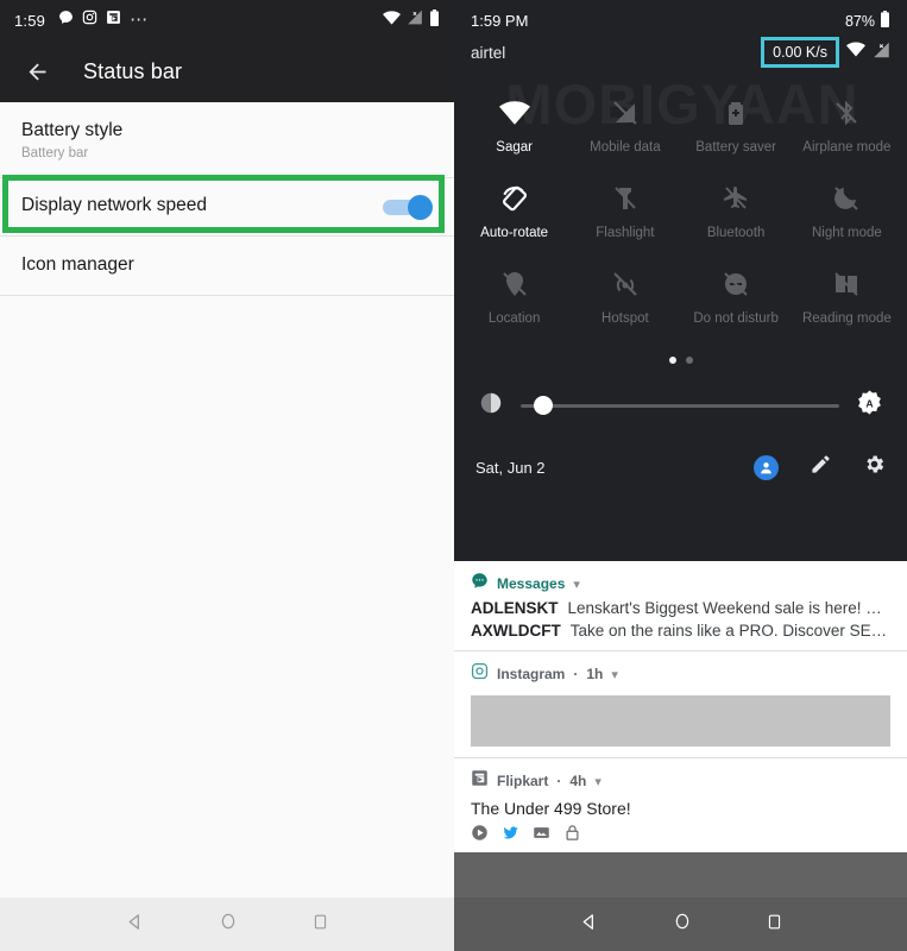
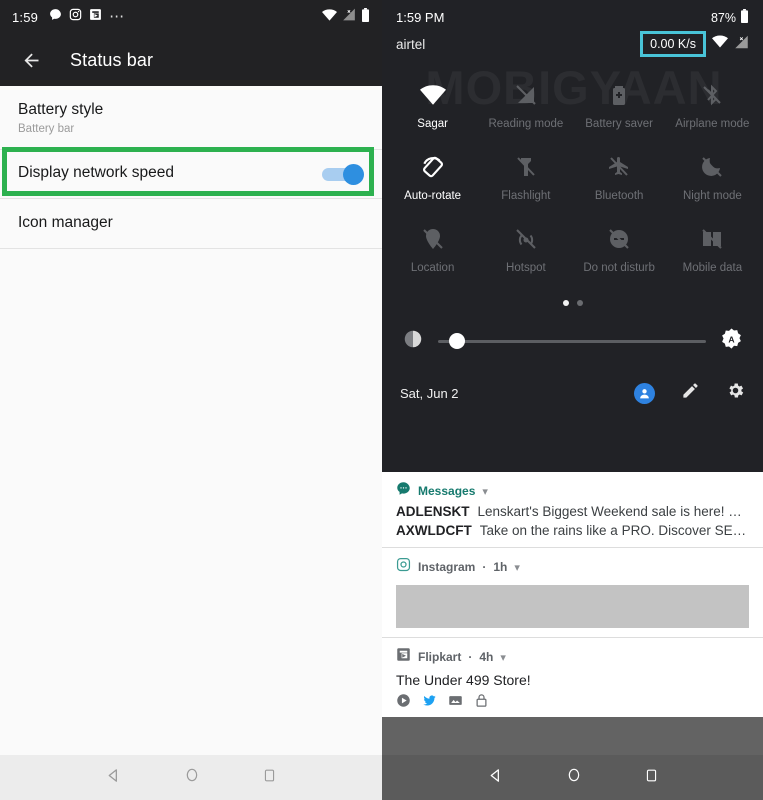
  1:59
  ⋯
  Status bar
  Battery style
  Battery bar
  Display network speed
  Icon manager
  MOBIGYAA
  1:59 PM
  87%
  airtel
  0.00 K/s
  Sagar
- Mobile data
+ Reading mode
  Battery saver
  Airplane mode
  Auto-rotate
  Flashlight
  Bluetooth
  Night mode
  Location
  Hotspot
  Do not disturb
- Reading mode
+ Mobile data
  A
  Sat, Jun 2
  Messages
  ▾
  ADLENSKT
  Lenskart's Biggest Weekend sale is here! BU
  AXWLDCFT
  Take on the rains like a PRO. Discover SECU
  Instagram
  ·
  1h
  ▾
  Flipkart
  ·
  4h
  ▾
  The Under 499 Store!
